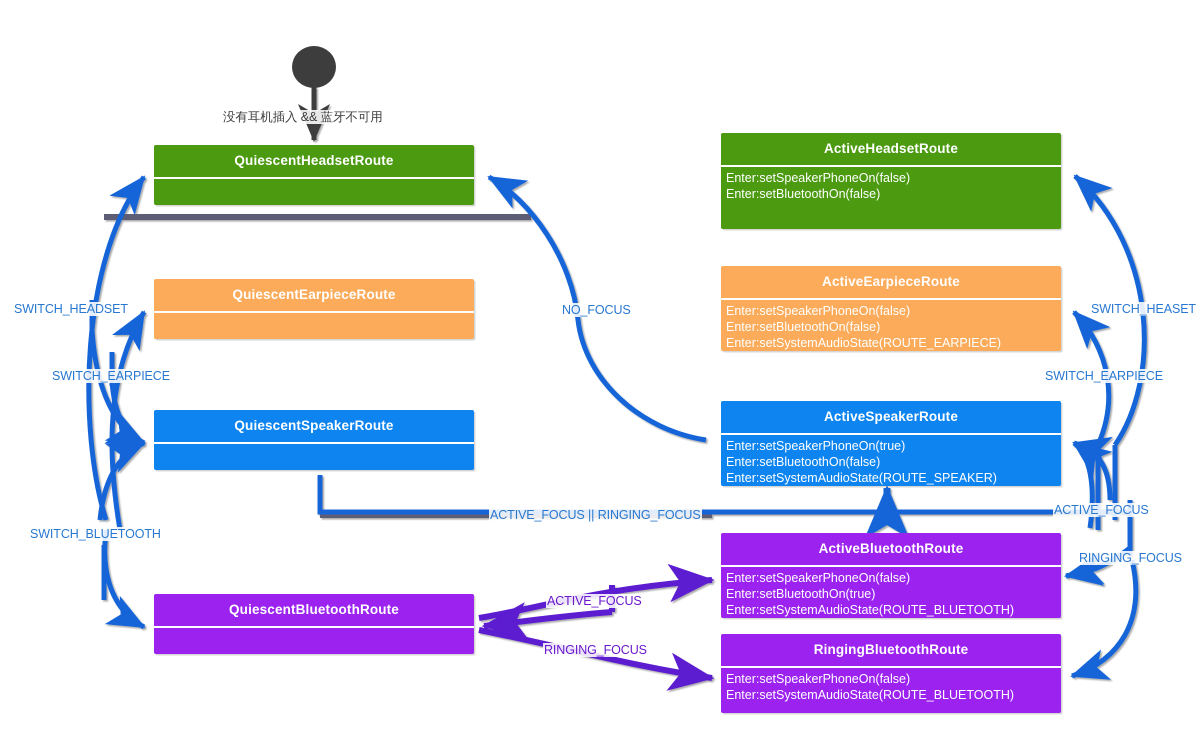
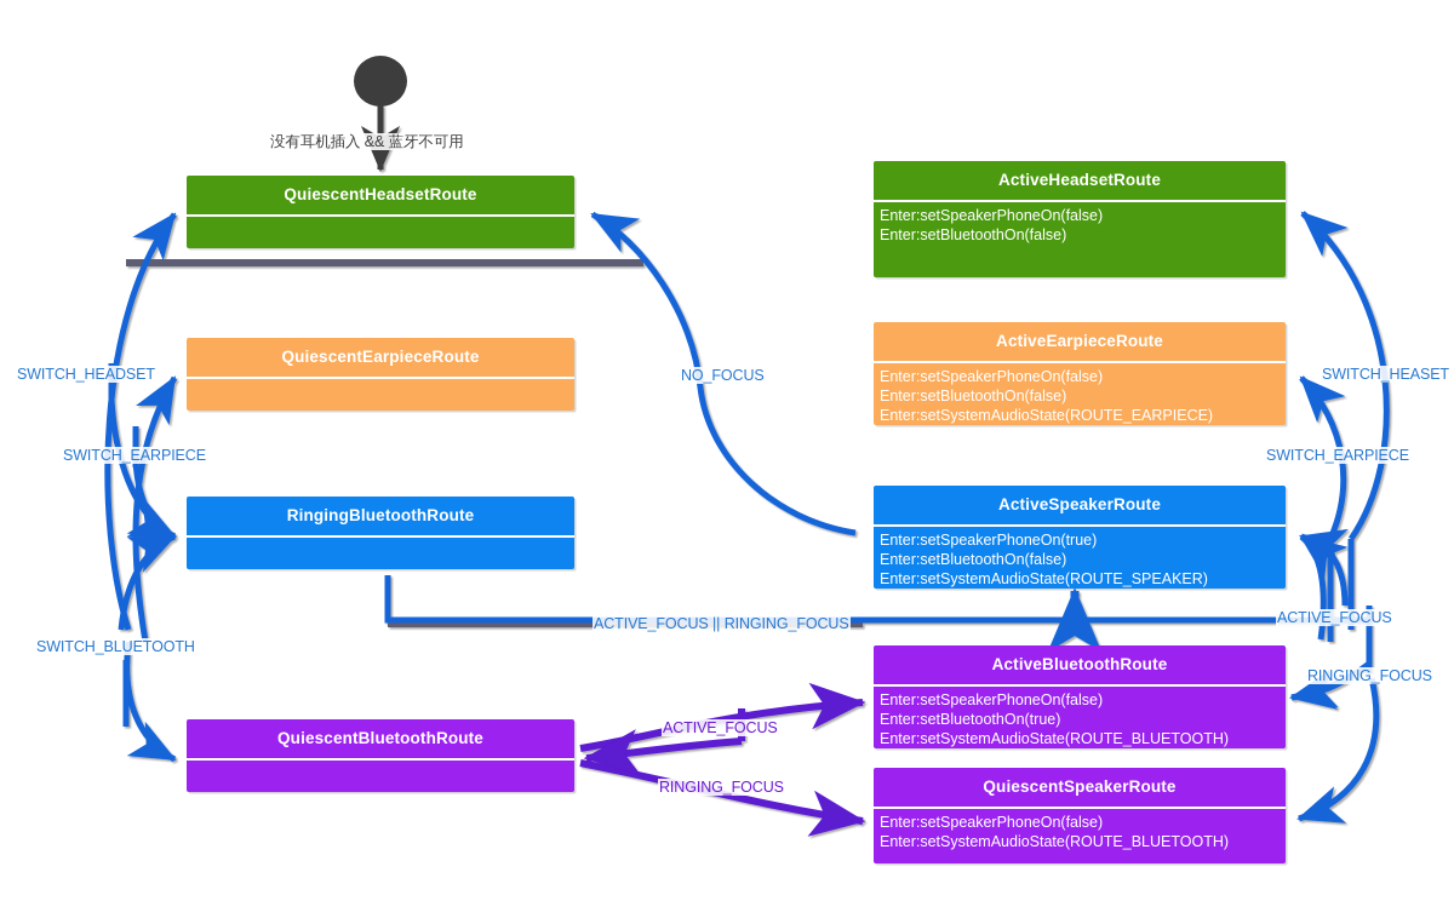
  QuiescentHeadsetRoute
  QuiescentEarpieceRoute
- QuiescentSpeakerRoute
+ RingingBluetoothRoute
  QuiescentBluetoothRoute
  ActiveHeadsetRoute
  Enter:setSpeakerPhoneOn(false)
  Enter:setBluetoothOn(false)
  ActiveEarpieceRoute
  Enter:setSpeakerPhoneOn(false)
  Enter:setBluetoothOn(false)
  Enter:setSystemAudioState(ROUTE_EARPIECE)
  ActiveSpeakerRoute
  Enter:setSpeakerPhoneOn(true)
  Enter:setBluetoothOn(false)
  Enter:setSystemAudioState(ROUTE_SPEAKER)
  ActiveBluetoothRoute
  Enter:setSpeakerPhoneOn(false)
  Enter:setBluetoothOn(true)
  Enter:setSystemAudioState(ROUTE_BLUETOOTH)
- RingingBluetoothRoute
+ QuiescentSpeakerRoute
  Enter:setSpeakerPhoneOn(false)
  Enter:setSystemAudioState(ROUTE_BLUETOOTH)
  没有耳机插入 && 蓝牙不可用
  SWITCH_HEADSET
  SWITCH_EARPIECE
  SWITCH_BLUETOOTH
  NO_FOCUS
  SWITCH_HEASET
  SWITCH_EARPIECE
  ACTIVE_FOCUS
  RINGING_FOCUS
  ACTIVE_FOCUS || RINGING_FOCUS
  ACTIVE_FOCUS
  RINGING_FOCUS
